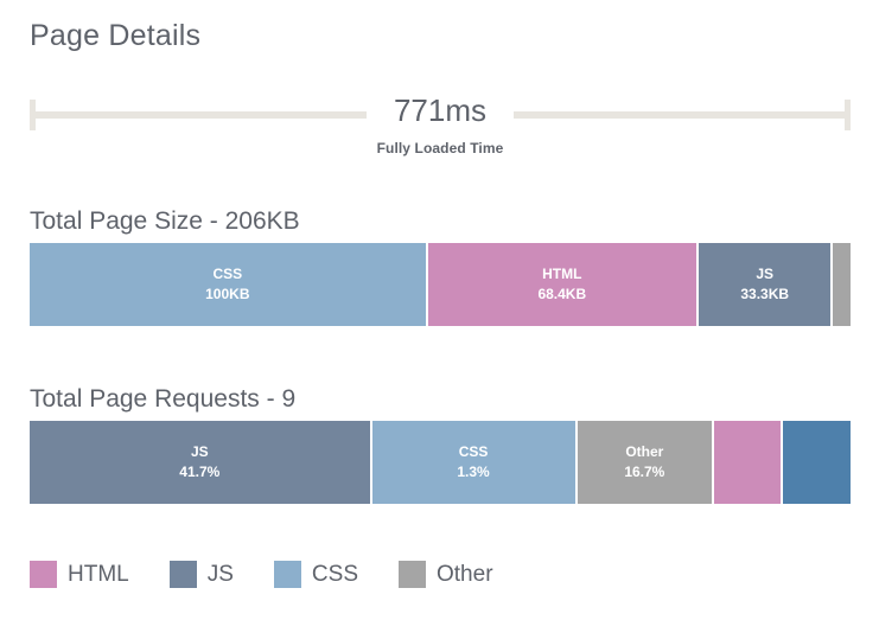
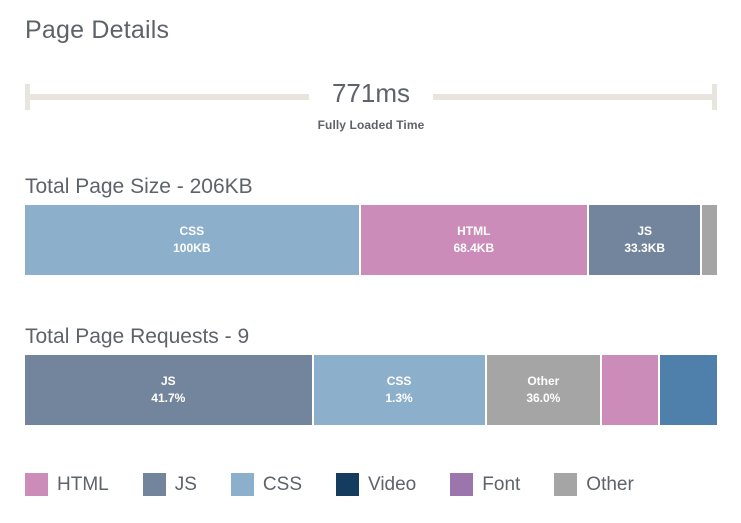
  Page Details
  771ms
  Fully Loaded Time
  Total Page Size - 206KB
  CSS
  100KB
  HTML
  68.4KB
  JS
  33.3KB
  Total Page Requests - 9
  JS
  41.7%
  CSS
  1.3%
  Other
- 16.7%
+ 36.0%
  HTML
  JS
  CSS
+ Video
+ Font
  Other
